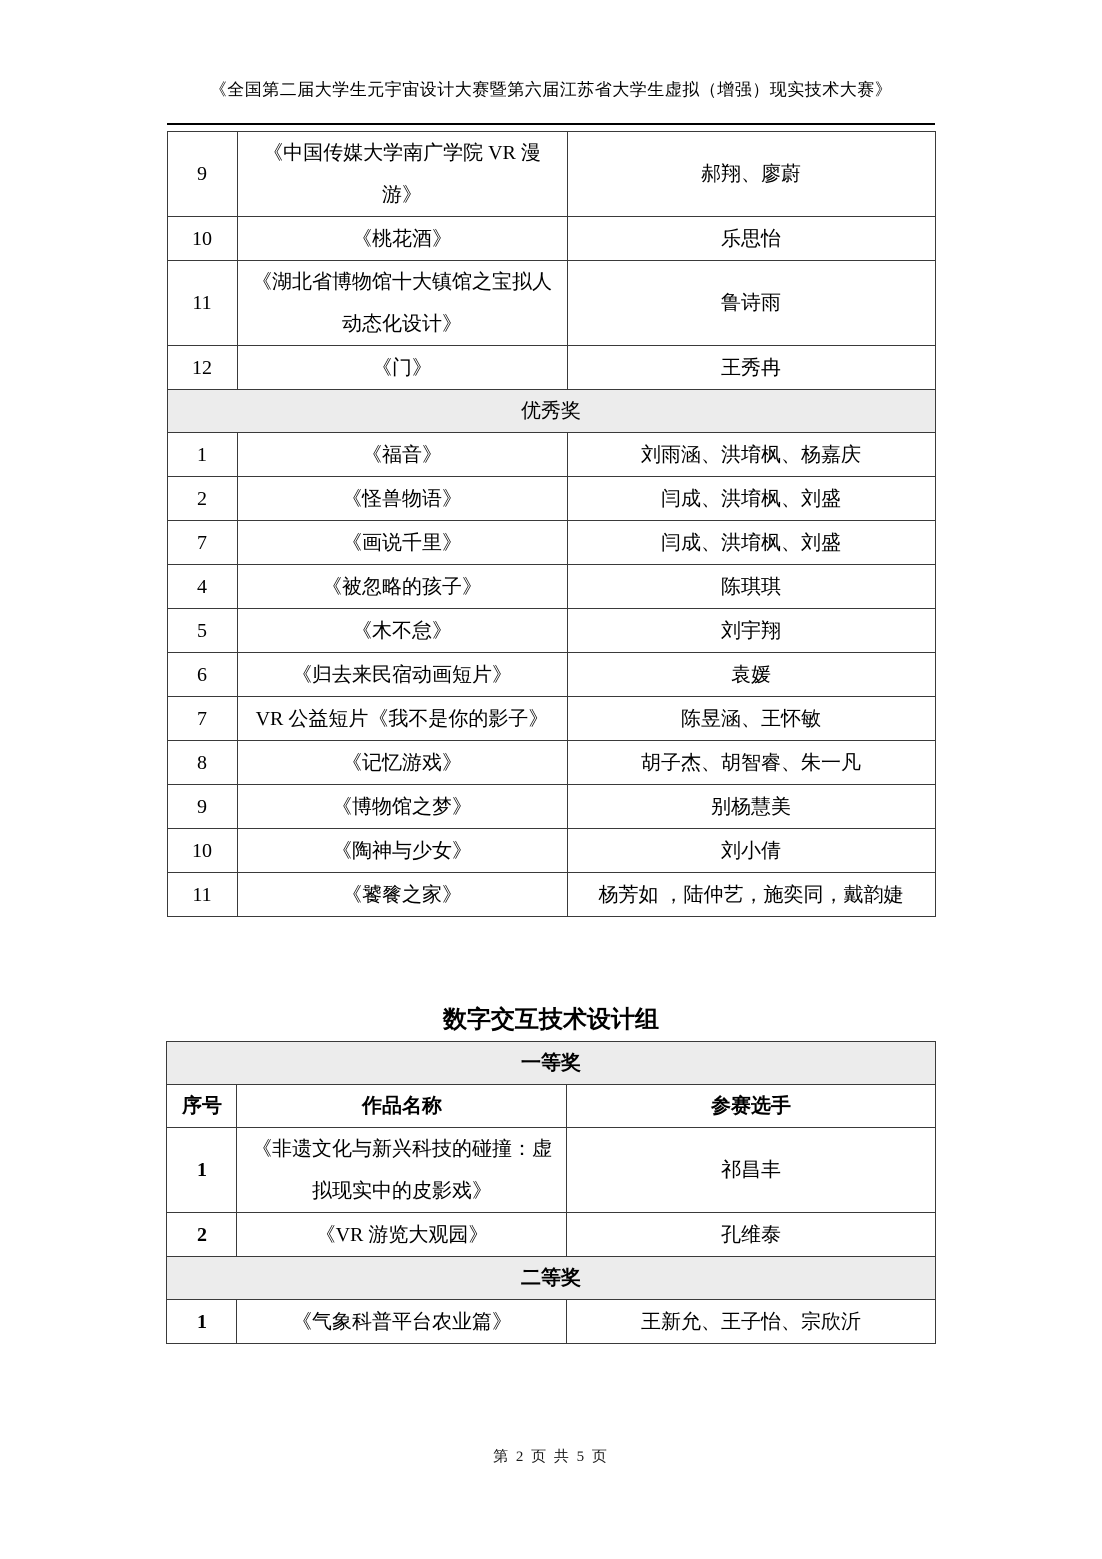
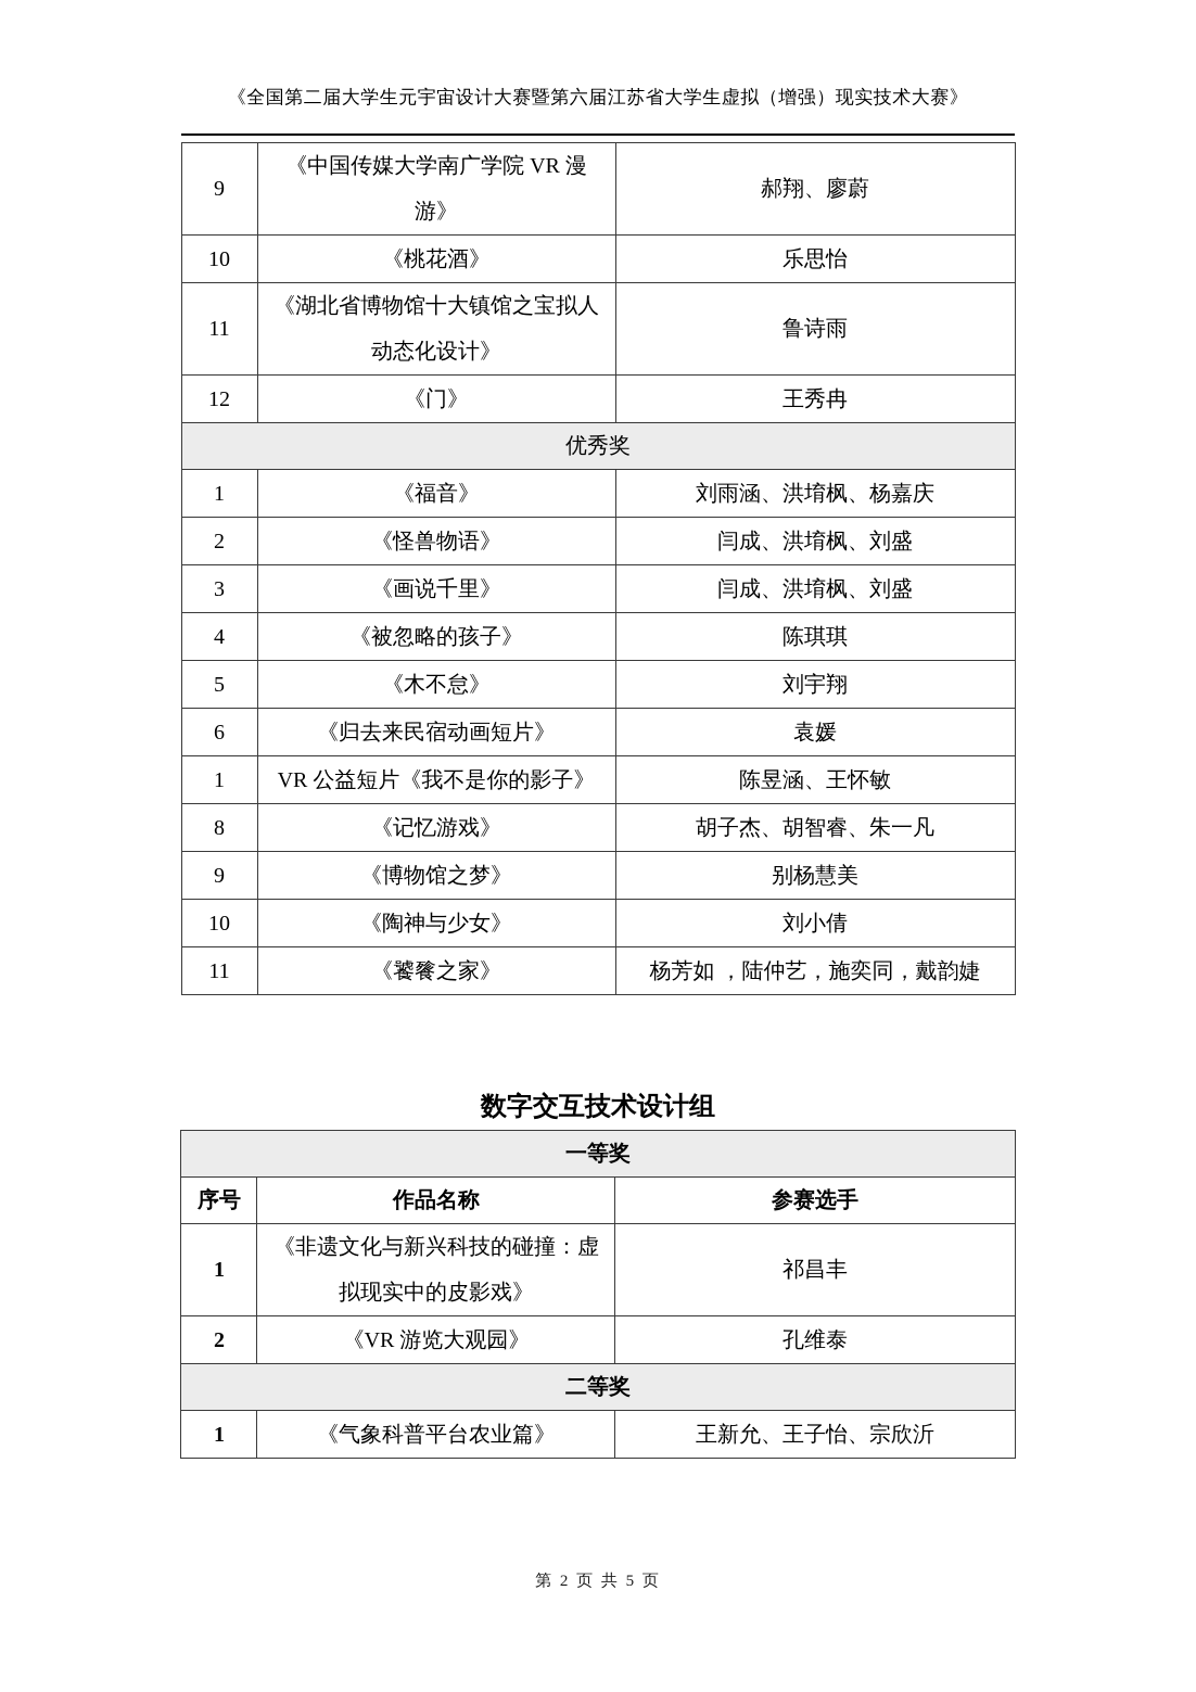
  《全国第二届大学生元宇宙设计大赛暨第六届江苏省大学生虚拟（增强）现实技术大赛》
  9	《中国传媒大学南广学院 VR 漫游》	郝翔、廖蔚
  10	《桃花酒》	乐思怡
  11	《湖北省博物馆十大镇馆之宝拟人动态化设计》	鲁诗雨
  12	《门》	王秀冉
  优秀奖
  1	《福音》	刘雨涵、洪堉枫、杨嘉庆
  2	《怪兽物语》	闫成、洪堉枫、刘盛
- 7	《画说千里》	闫成、洪堉枫、刘盛
+ 3	《画说千里》	闫成、洪堉枫、刘盛
  4	《被忽略的孩子》	陈琪琪
  5	《木不怠》	刘宇翔
  6	《归去来民宿动画短片》	袁媛
- 7	VR 公益短片《我不是你的影子》	陈昱涵、王怀敏
+ 1	VR 公益短片《我不是你的影子》	陈昱涵、王怀敏
  8	《记忆游戏》	胡子杰、胡智睿、朱一凡
  9	《博物馆之梦》	别杨慧美
  10	《陶神与少女》	刘小倩
  11	《饕餮之家》	杨芳如 ，陆仲艺，施奕同，戴韵婕
  数字交互技术设计组
  一等奖
  序号	作品名称	参赛选手
  1	《非遗文化与新兴科技的碰撞：虚拟现实中的皮影戏》	祁昌丰
  2	《VR 游览大观园》	孔维泰
  二等奖
  1	《气象科普平台农业篇》	王新允、王子怡、宗欣沂
  第 2 页 共 5 页
